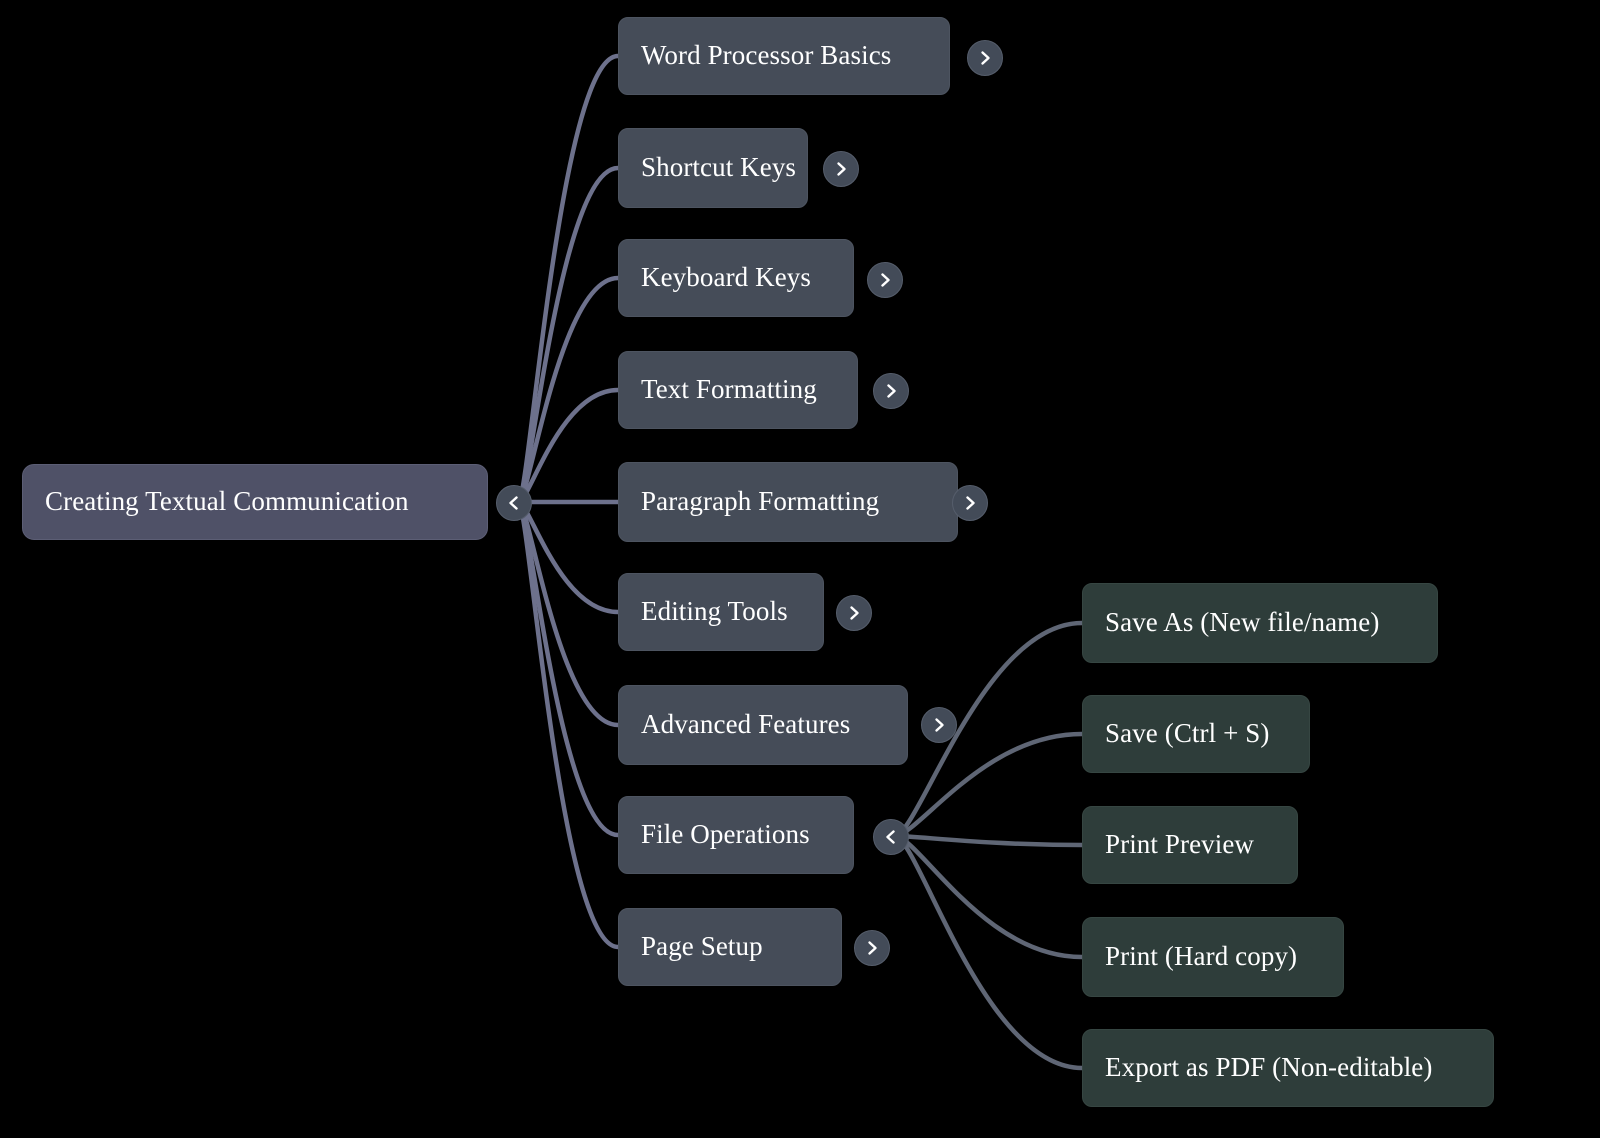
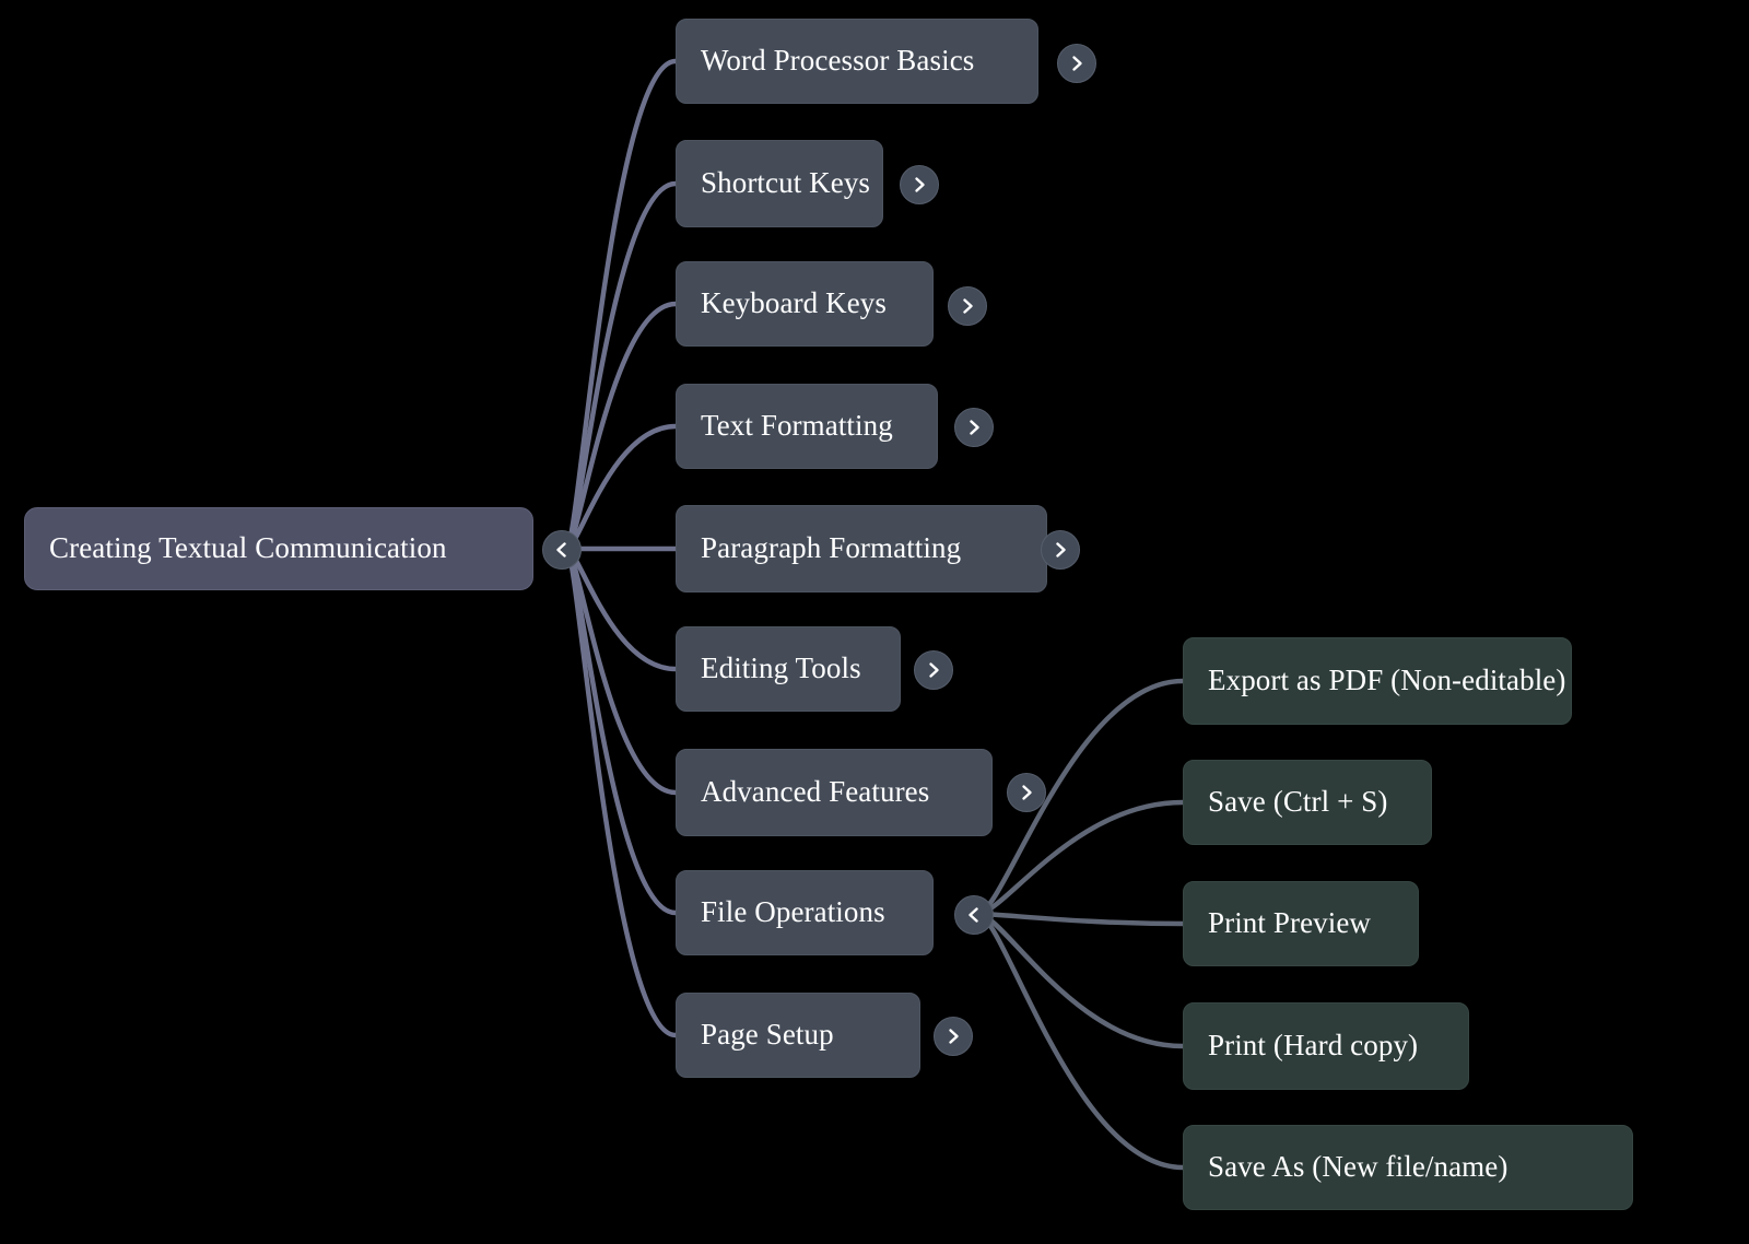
  Creating Textual Communication
  Word Processor Basics
  Shortcut Keys
  Keyboard Keys
  Text Formatting
  Paragraph Formatting
  Editing Tools
  Advanced Features
  File Operations
  Page Setup
- Save As (New file/name)
+ Export as PDF (Non-editable)
  Save (Ctrl + S)
  Print Preview
  Print (Hard copy)
- Export as PDF (Non-editable)
+ Save As (New file/name)
